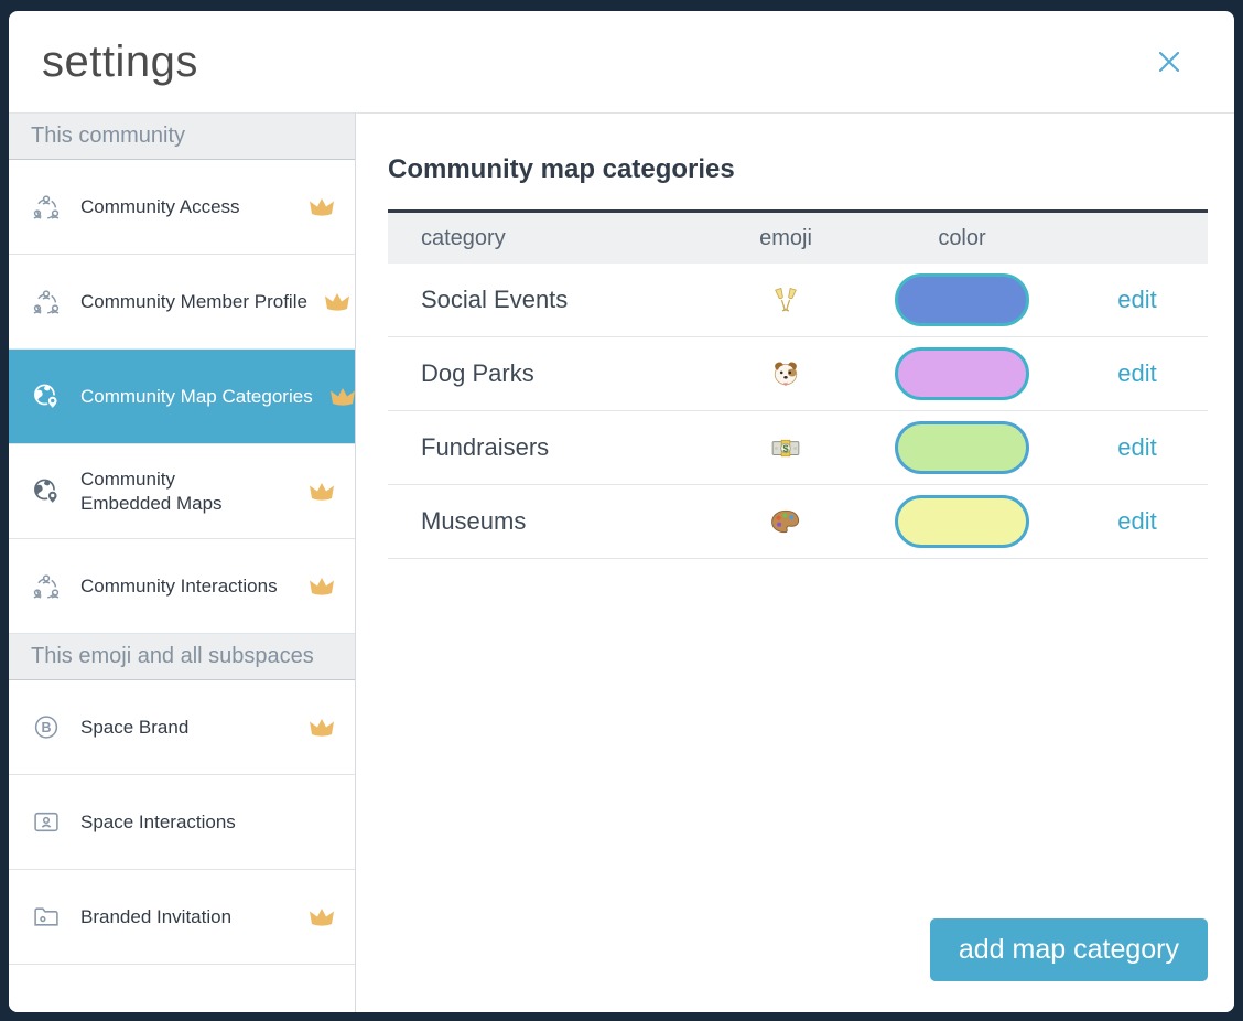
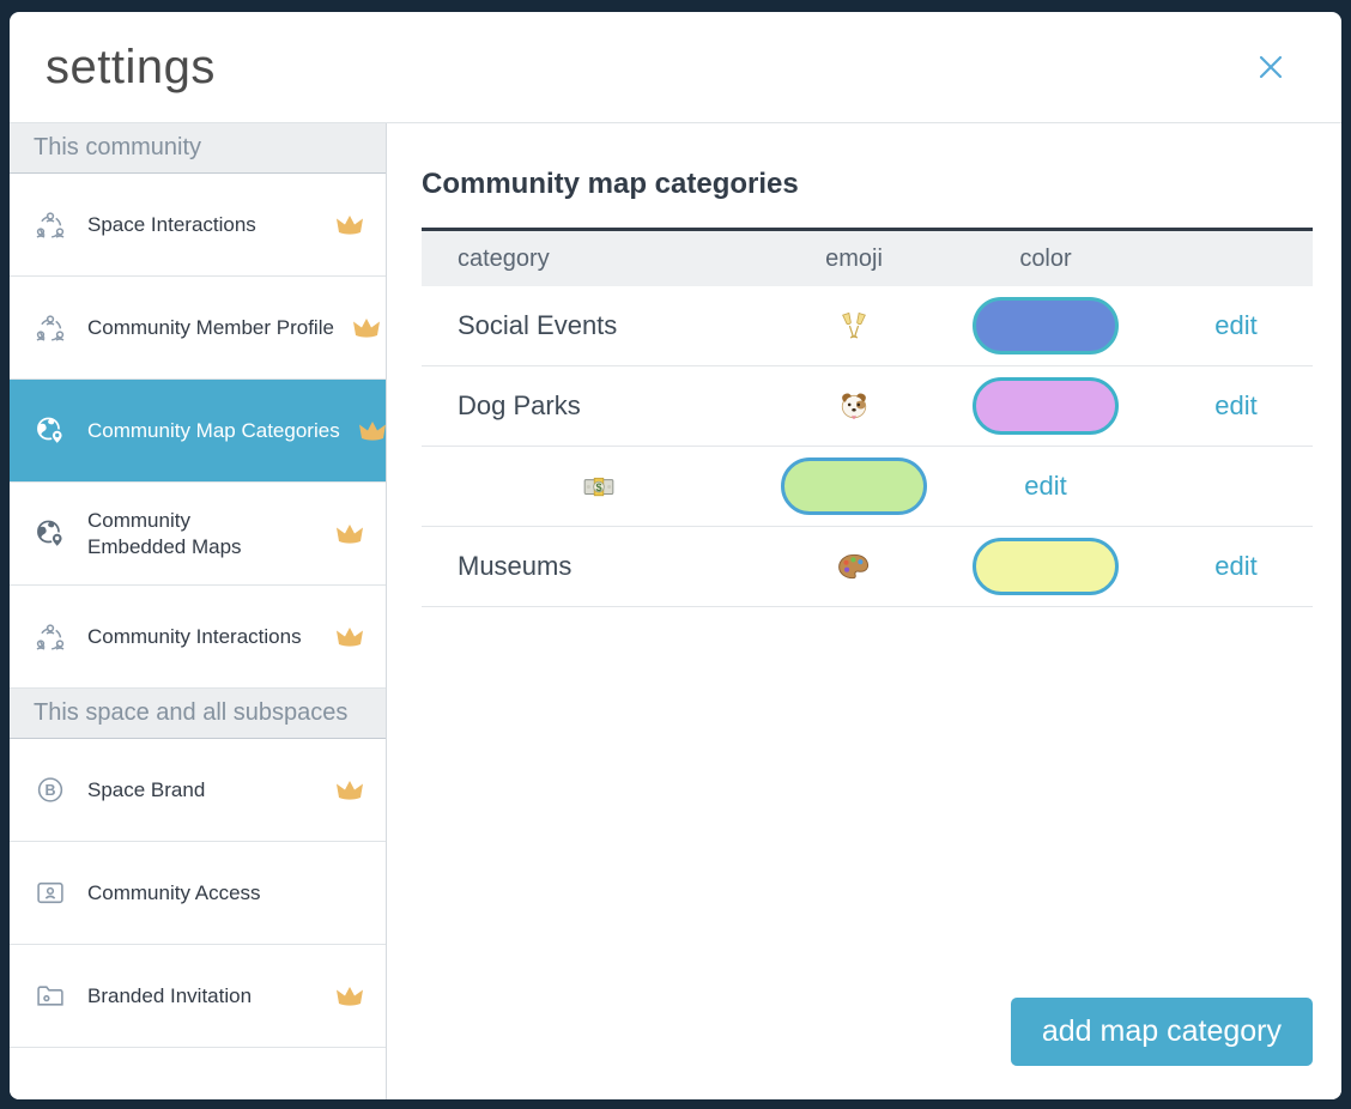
  settings
  This community
- Community Access
+ Space Interactions
  Community Member Profile
  Community Map Categories
  Community Embedded Maps
  Community Interactions
- This emoji and all subspaces
+ This space and all subspaces
  Space Brand
- Space Interactions
+ Community Access
  Branded Invitation
  Community map categories
  category
  emoji
  color
  Social Events
  edit
  Dog Parks
  edit
- Fundraisers
  $
  edit
  Museums
  edit
  add map category
